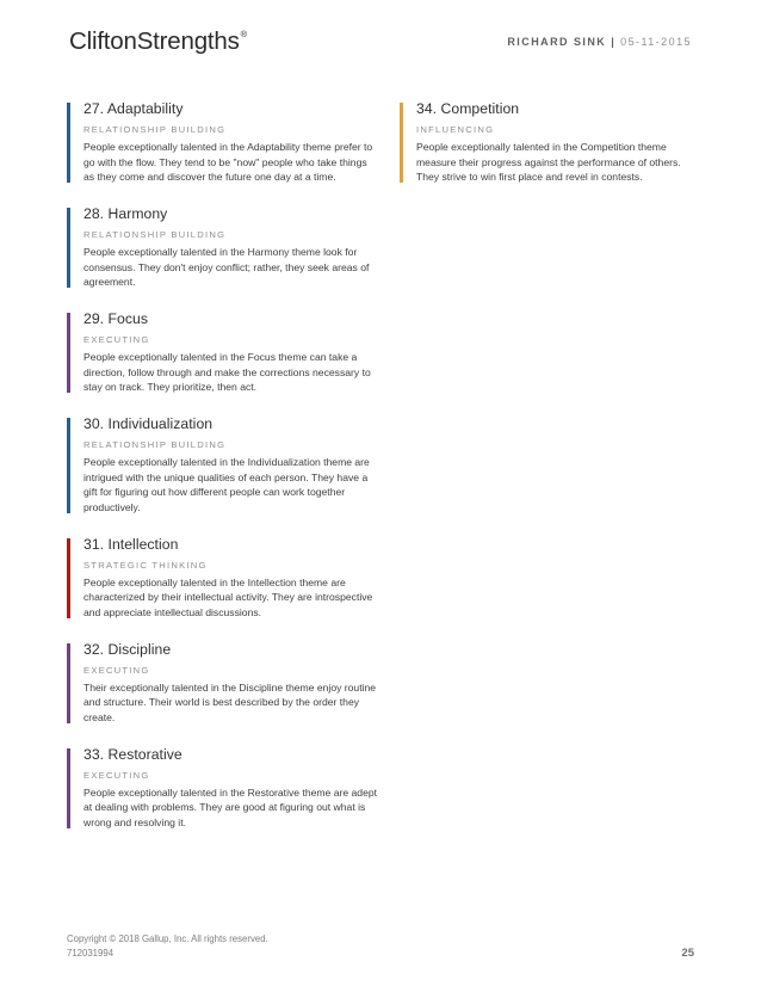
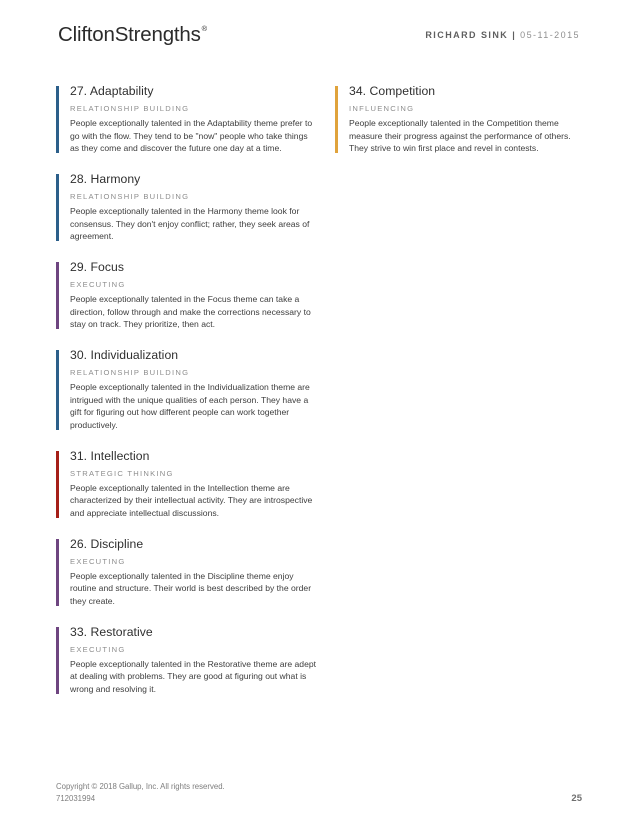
  CliftonStrengths
  ®
  RICHARD SINK | 05-11-2015
  27. Adaptability
  RELATIONSHIP BUILDING
  People exceptionally talented in the Adaptability theme prefer to go with the flow. They tend to be "now" people who take things as they come and discover the future one day at a time.
  28. Harmony
  RELATIONSHIP BUILDING
  People exceptionally talented in the Harmony theme look for consensus. They don't enjoy conflict; rather, they seek areas of agreement.
  29. Focus
  EXECUTING
  People exceptionally talented in the Focus theme can take a direction, follow through and make the corrections necessary to stay on track. They prioritize, then act.
  30. Individualization
  RELATIONSHIP BUILDING
  People exceptionally talented in the Individualization theme are intrigued with the unique qualities of each person. They have a gift for figuring out how different people can work together productively.
  31. Intellection
  STRATEGIC THINKING
  People exceptionally talented in the Intellection theme are characterized by their intellectual activity. They are introspective and appreciate intellectual discussions.
- 32. Discipline
+ 26. Discipline
  EXECUTING
- Their exceptionally talented in the Discipline theme enjoy routine and structure. Their world is best described by the order they create.
+ People exceptionally talented in the Discipline theme enjoy routine and structure. Their world is best described by the order they create.
  33. Restorative
  EXECUTING
  People exceptionally talented in the Restorative theme are adept at dealing with problems. They are good at figuring out what is wrong and resolving it.
  34. Competition
  INFLUENCING
  People exceptionally talented in the Competition theme measure their progress against the performance of others. They strive to win first place and revel in contests.
  Copyright © 2018 Gallup, Inc. All rights reserved.
  712031994
  25
